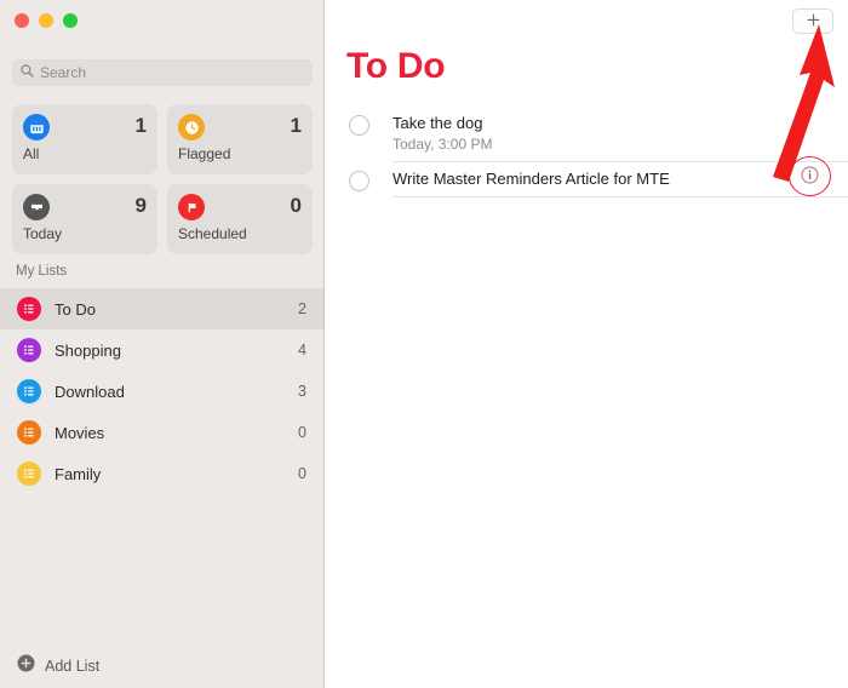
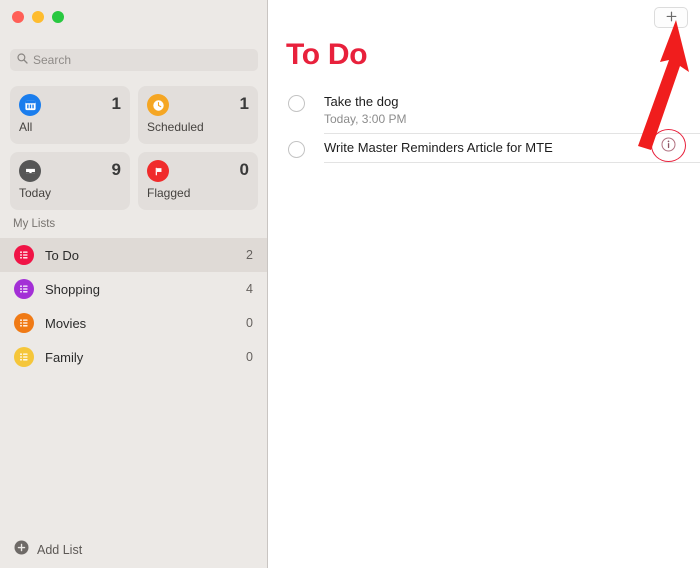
  Search
  1
  All
  1
- Flagged
+ Scheduled
  9
  Today
  0
- Scheduled
+ Flagged
  My Lists
  To Do
  2
  Shopping
  4
- Download
- 3
  Movies
  0
  Family
  0
  Add List
  To Do
  Take the dog
  Today, 3:00 PM
  Write Master Reminders Article for MTE
